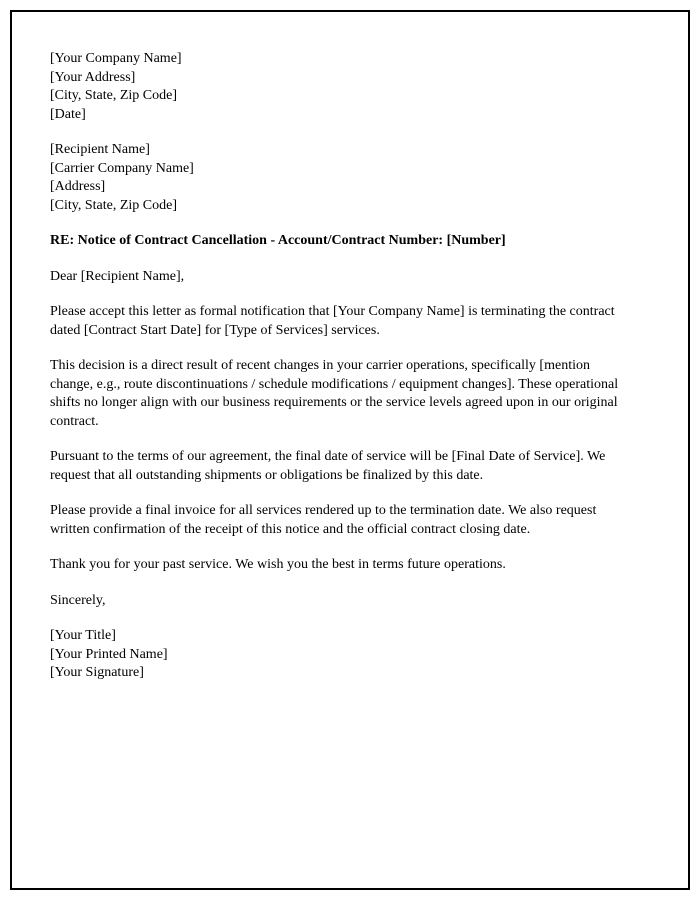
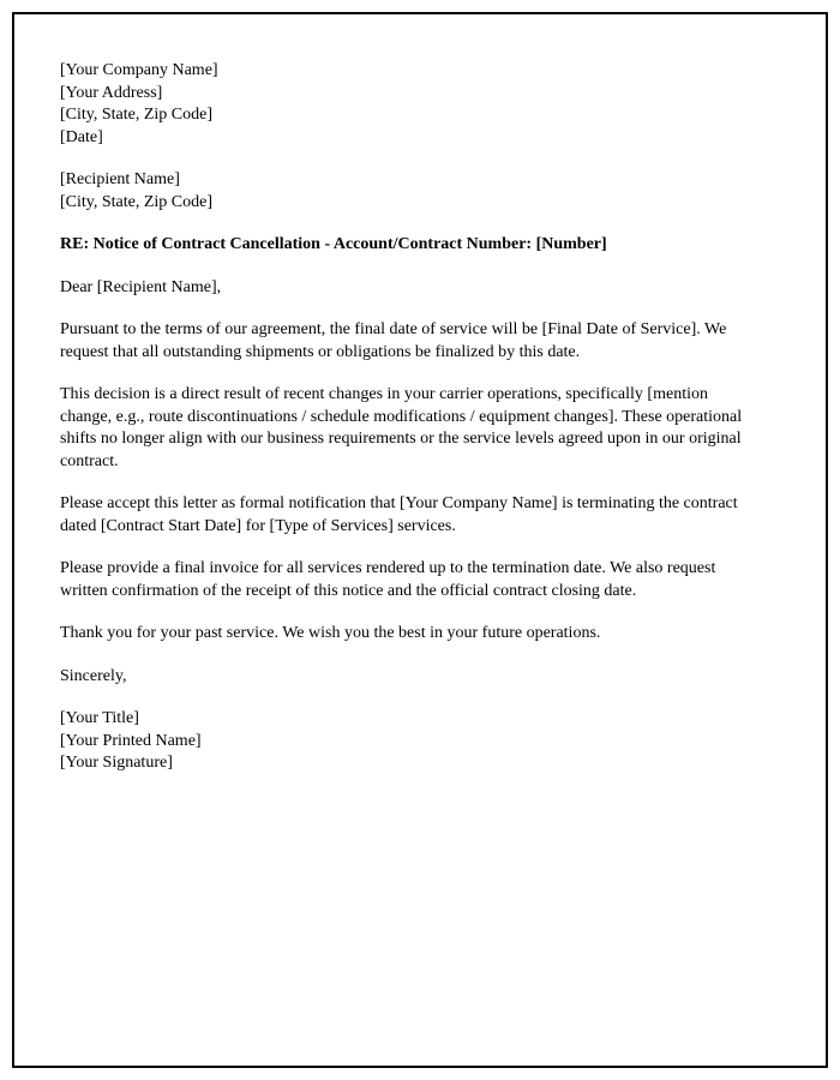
  [Your Company Name]
  [Your Address]
  [City, State, Zip Code]
  [Date]
  [Recipient Name]
- [Carrier Company Name]
- [Address]
  [City, State, Zip Code]
  RE: Notice of Contract Cancellation - Account/Contract Number: [Number]
  Dear [Recipient Name],
- Please accept this letter as formal notification that [Your Company Name] is terminating the contract dated [Contract Start Date] for [Type of Services] services.
+ Pursuant to the terms of our agreement, the final date of service will be [Final Date of Service]. We request that all outstanding shipments or obligations be finalized by this date.
  This decision is a direct result of recent changes in your carrier operations, specifically [mention change, e.g., route discontinuations / schedule modifications / equipment changes]. These operational shifts no longer align with our business requirements or the service levels agreed upon in our original contract.
- Pursuant to the terms of our agreement, the final date of service will be [Final Date of Service]. We request that all outstanding shipments or obligations be finalized by this date.
+ Please accept this letter as formal notification that [Your Company Name] is terminating the contract dated [Contract Start Date] for [Type of Services] services.
  Please provide a final invoice for all services rendered up to the termination date. We also request written confirmation of the receipt of this notice and the official contract closing date.
- Thank you for your past service. We wish you the best in terms future operations.
+ Thank you for your past service. We wish you the best in your future operations.
  Sincerely,
  [Your Title]
  [Your Printed Name]
  [Your Signature]
